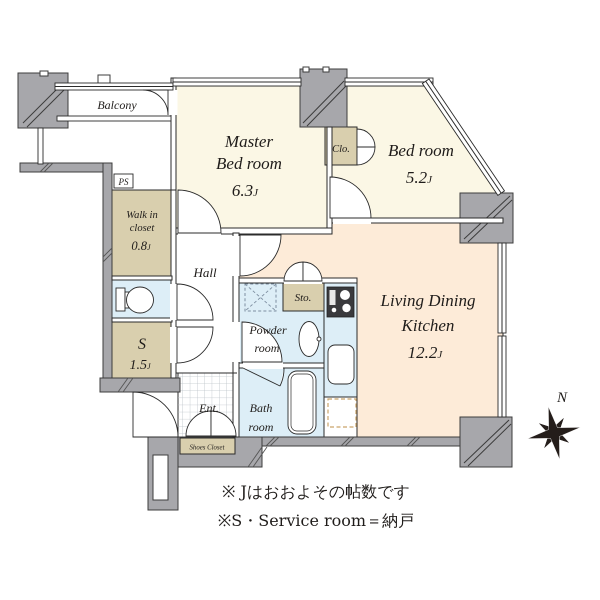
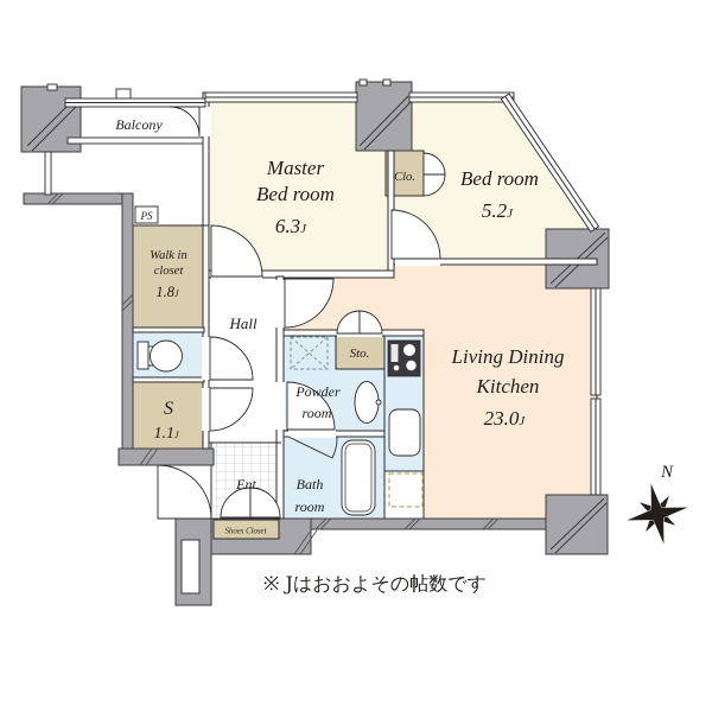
  Balcony
  Master
  Bed room
  6.3J
  Bed room
  5.2J
  Living Dining
  Kitchen
- 12.2J
+ 23.0J
  Walk in
  closet
- 0.8J
+ 1.8J
  S
- 1.5J
+ 1.1J
  Hall
  Ent.
  Powder
  room
  Bath
  room
  Clo.
  Sto.
  PS
  N
  ※ Jはおおよその帖数です
- ※S・Service room＝納戸
